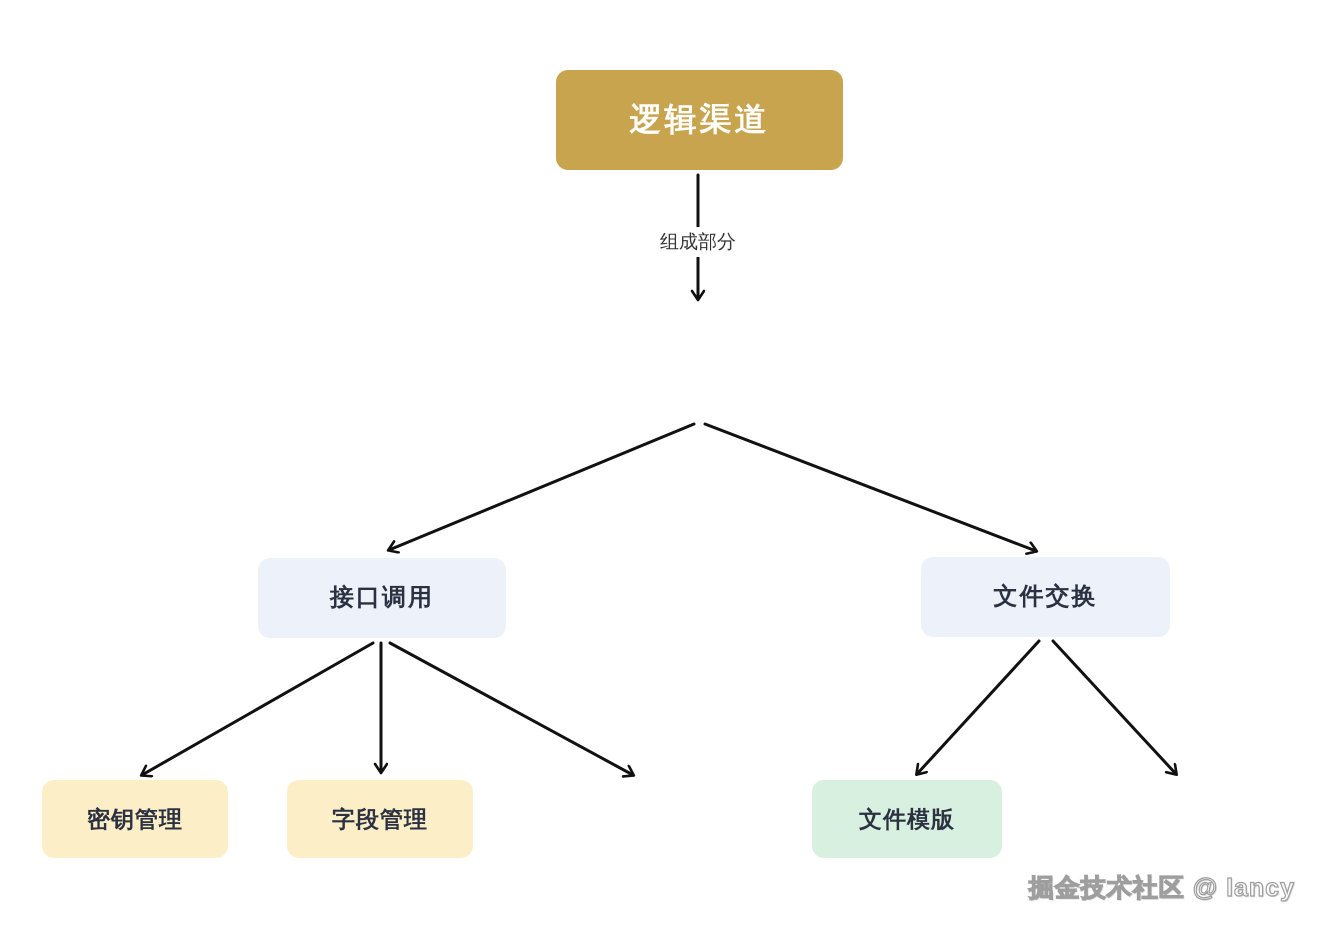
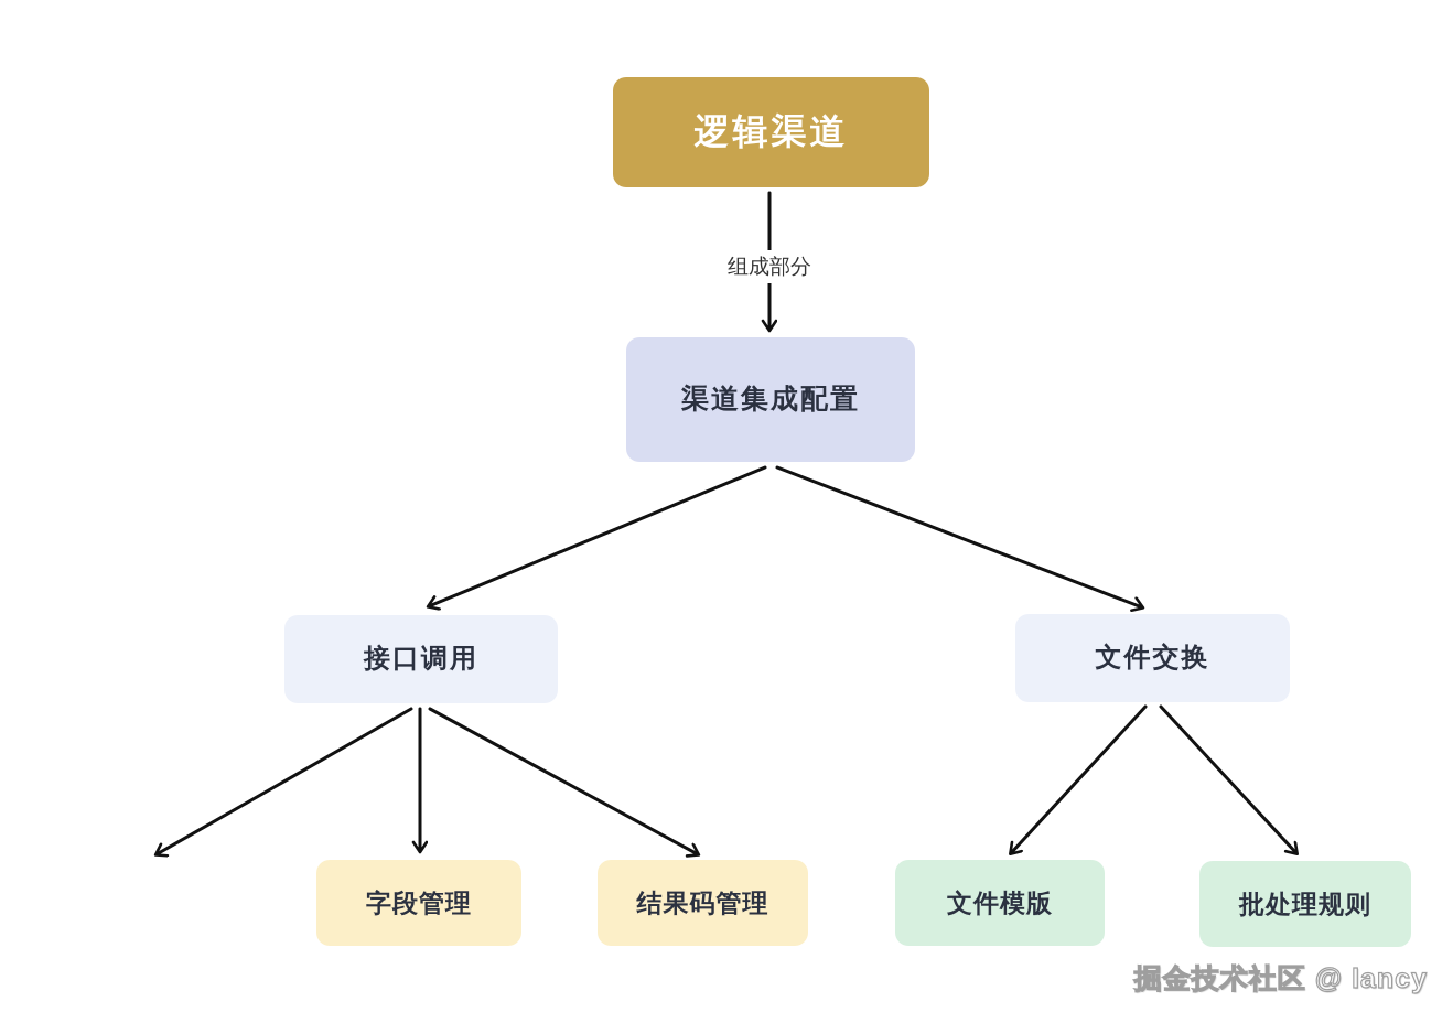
  逻辑渠道
  组成部分
+ 渠道集成配置
  接口调用
  文件交换
- 密钥管理
  字段管理
+ 结果码管理
  文件模版
+ 批处理规则
  掘金技术社区 @ lancy
